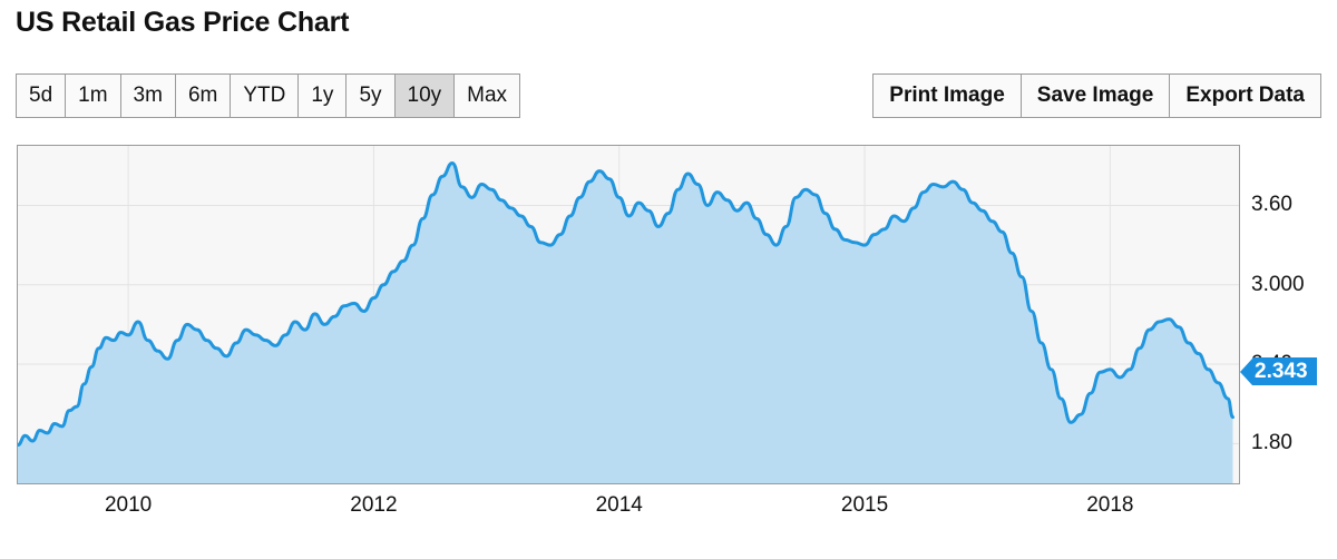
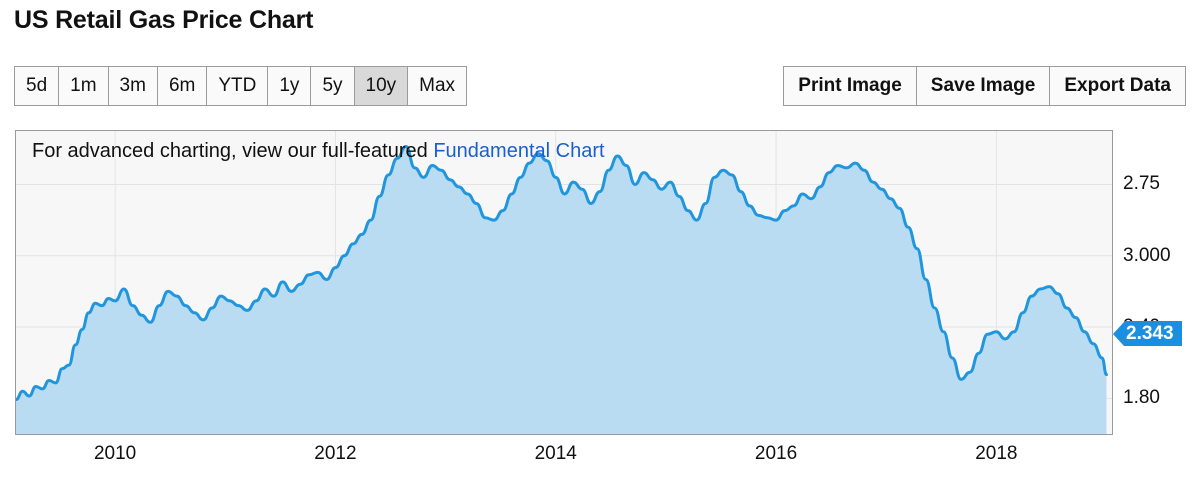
  US Retail Gas Price Chart
  5d
  1m
  3m
  6m
  YTD
  1y
  5y
  10y
  Max
  Print Image
  Save Image
  Export Data
+ For advanced charting, view our full-featured Fundamental Chart
- 3.60
+ 2.75
  3.000
  1.80
  2010
  2012
  2014
- 2015
+ 2016
  2018
  2.343
